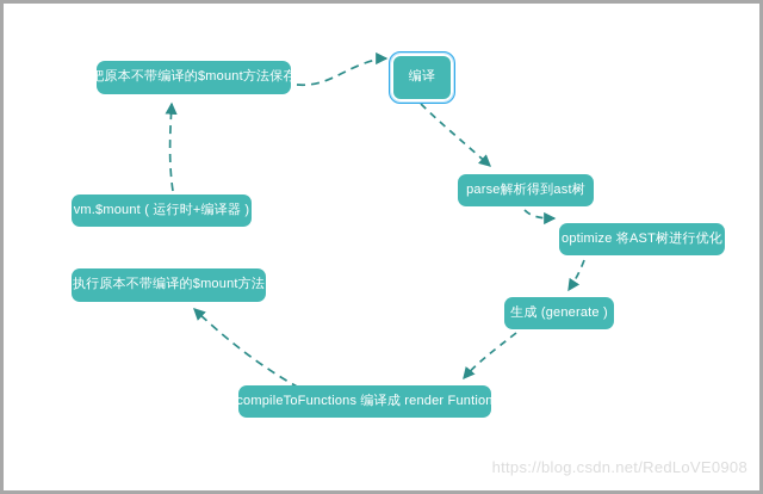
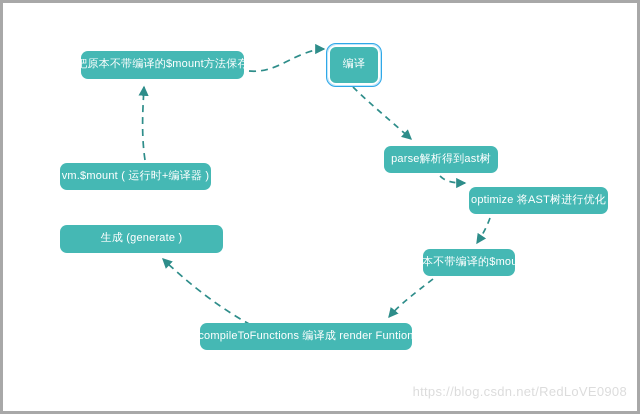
  把原本不带编译的$mount方法保存
  编译
  parse解析得到ast树
  optimize 将AST树进行优化
- 生成 (generate )
+ 执行原本不带编译的$mount方法
  compileToFunctions 编译成 render Funtion
- 执行原本不带编译的$mount方法
+ 生成 (generate )
  vm.$mount ( 运行时+编译器 )
  https://blog.csdn.net/RedLoVE0908
